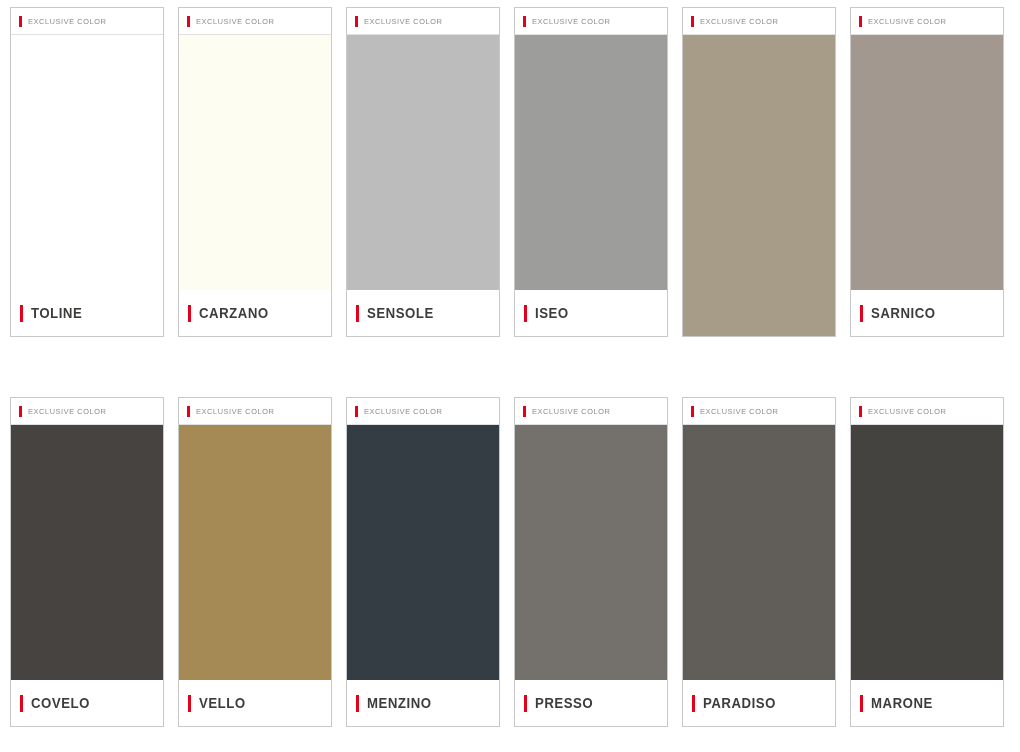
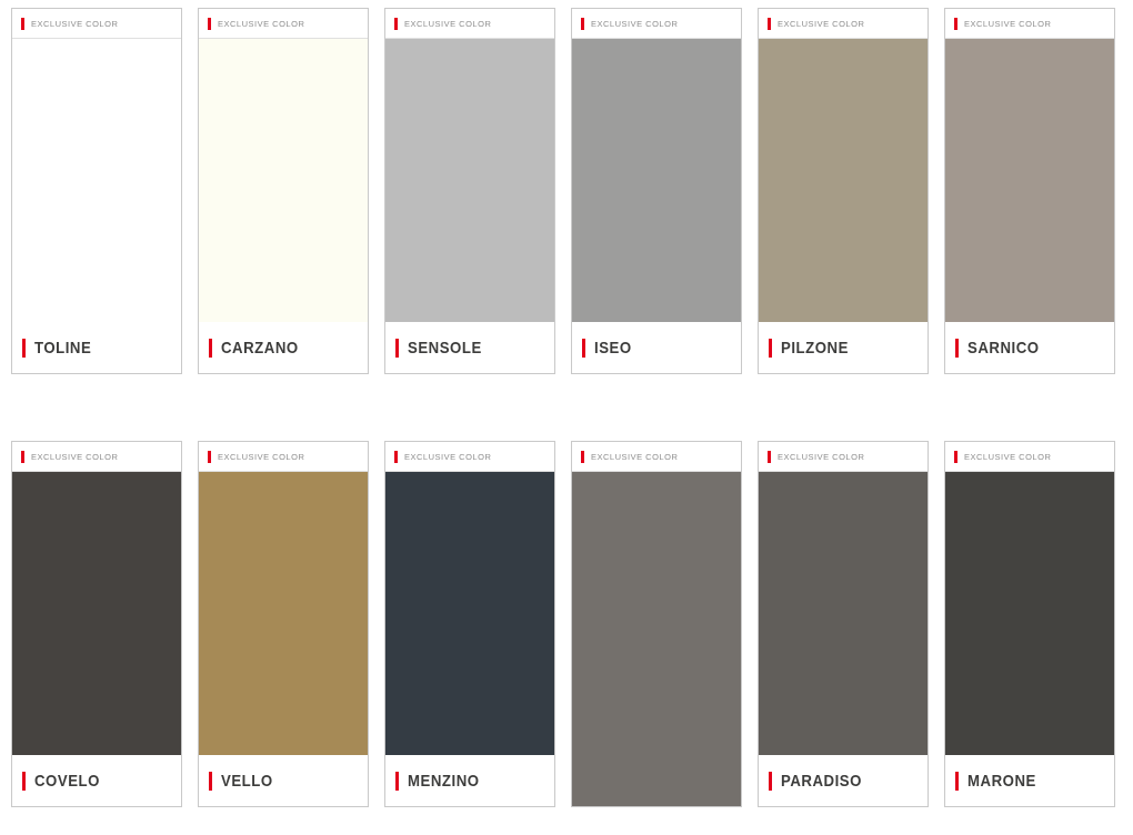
  EXCLUSIVE COLOR
  TOLINE
  EXCLUSIVE COLOR
  CARZANO
  EXCLUSIVE COLOR
  SENSOLE
  EXCLUSIVE COLOR
  ISEO
  EXCLUSIVE COLOR
+ PILZONE
  EXCLUSIVE COLOR
  SARNICO
  EXCLUSIVE COLOR
  COVELO
  EXCLUSIVE COLOR
  VELLO
  EXCLUSIVE COLOR
  MENZINO
  EXCLUSIVE COLOR
- PRESSO
  EXCLUSIVE COLOR
  PARADISO
  EXCLUSIVE COLOR
  MARONE
